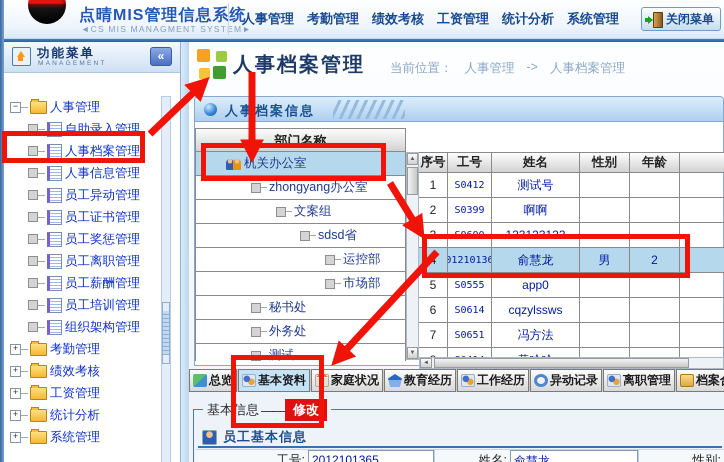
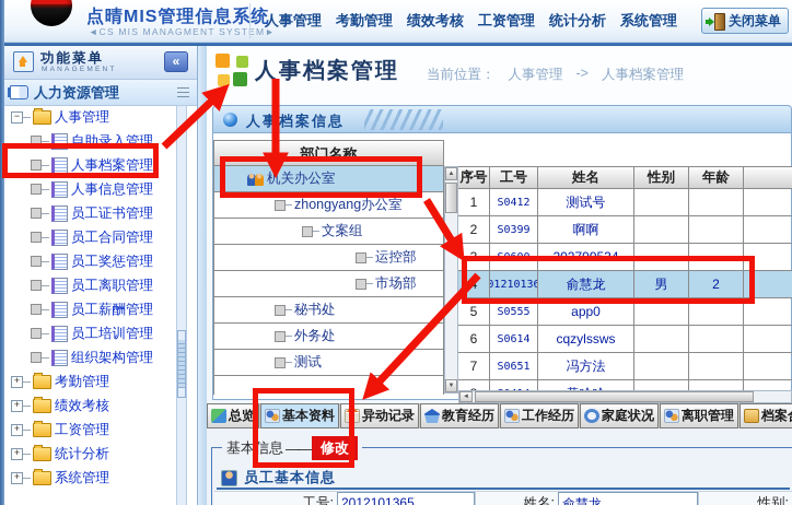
  点晴MIS管理信息系统
  ◄CS MIS MANAGMENT SYSTEM►
  人事管理
  考勤管理
  绩效考核
  工资管理
  统计分析
  系统管理
  关闭菜单
  功能菜单
  «
+ 人力资源管理
  −
  人事管理
  自助录入管理
  人事档案管理
  人事信息管理
- 员工异动管理
  员工证书管理
+ 员工合同管理
  员工奖惩管理
  员工离职管理
  员工薪酬管理
  员工培训管理
  组织架构管理
  +
  考勤管理
  +
  绩效考核
  +
  工资管理
  +
  统计分析
  +
  系统管理
  人事档案管理
  当前位置：
  人事管理
  ->
  人事档案管理
  人事档案信息
  部门名称
  机关办公室
  zhongyang办公室
  文案组
- sdsd省
  运控部
  市场部
  秘书处
  外务处
  测试
  序号
  工号
  姓名
  性别
  年龄
  1
  S0412
  测试号
  2
  S0399
  啊啊
  3
  S0600
- 123123123
+ 202799534
  01210136
  俞慧龙
  男
  2
  5
  S0555
  app0
  6
  S0614
  cqzylssws
  7
  S0651
  冯方法
  总览
  基本资料
- 家庭状况
+ 异动记录
  教育经历
  工作经历
- 异动记录
+ 家庭状况
  离职管理
  基本信息
  ——
  修改
  员工基本信息
  工号:
  2012101365
  姓名:
  俞慧龙
  性别:
